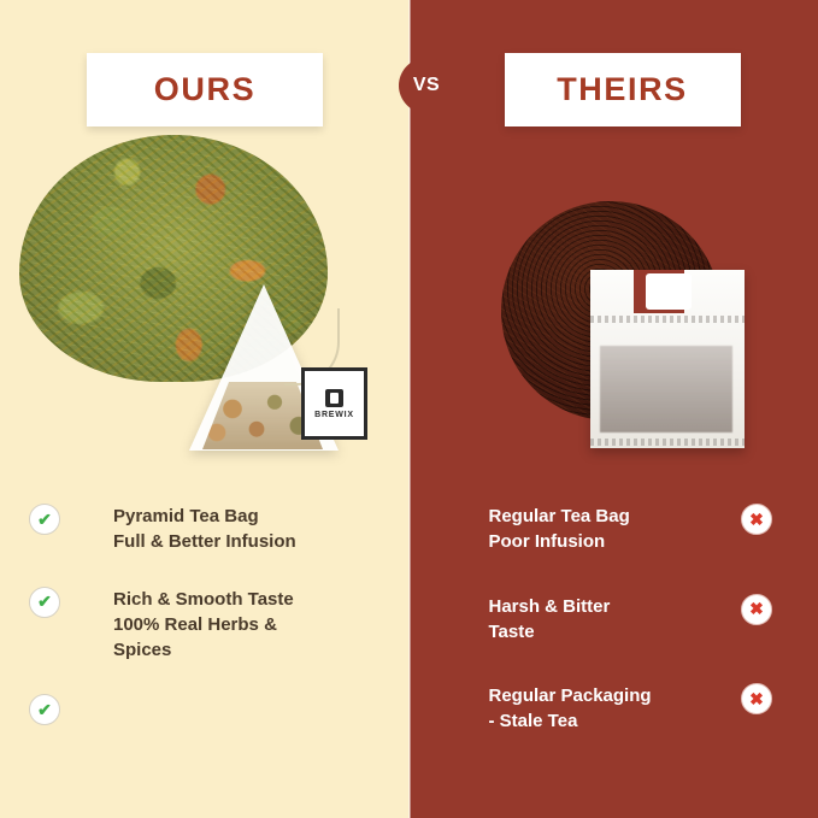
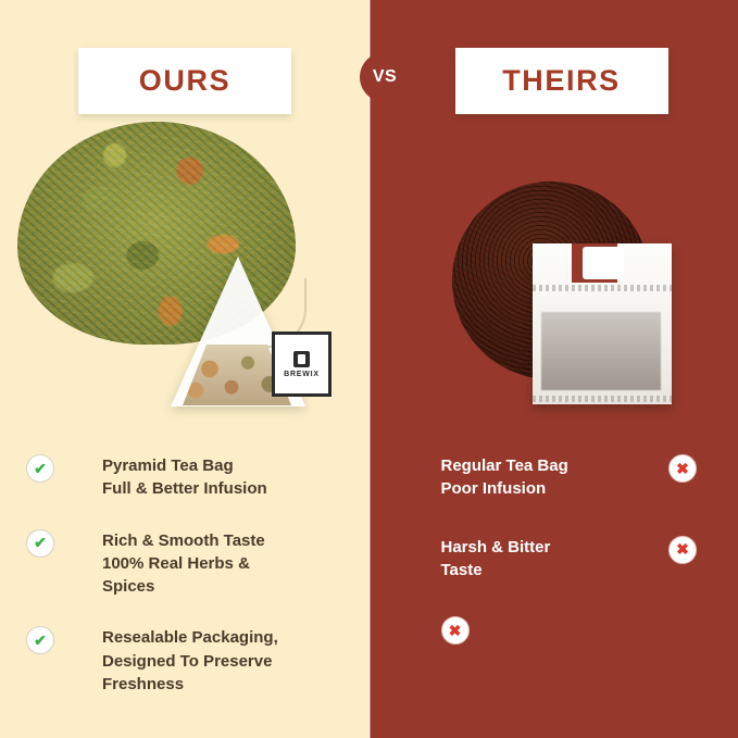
  OURS
  ✔
  Pyramid Tea Bag
  Full & Better Infusion
  ✔
  Rich & Smooth Taste
  100% Real Herbs &
  Spices
  ✔
+ Resealable Packaging,
+ Designed To Preserve
+ Freshness
  THEIRS
  Regular Tea Bag
  Poor Infusion
  ✖
  Harsh & Bitter
  Taste
  ✖
- Regular Packaging
- - Stale Tea
  ✖
  VS
